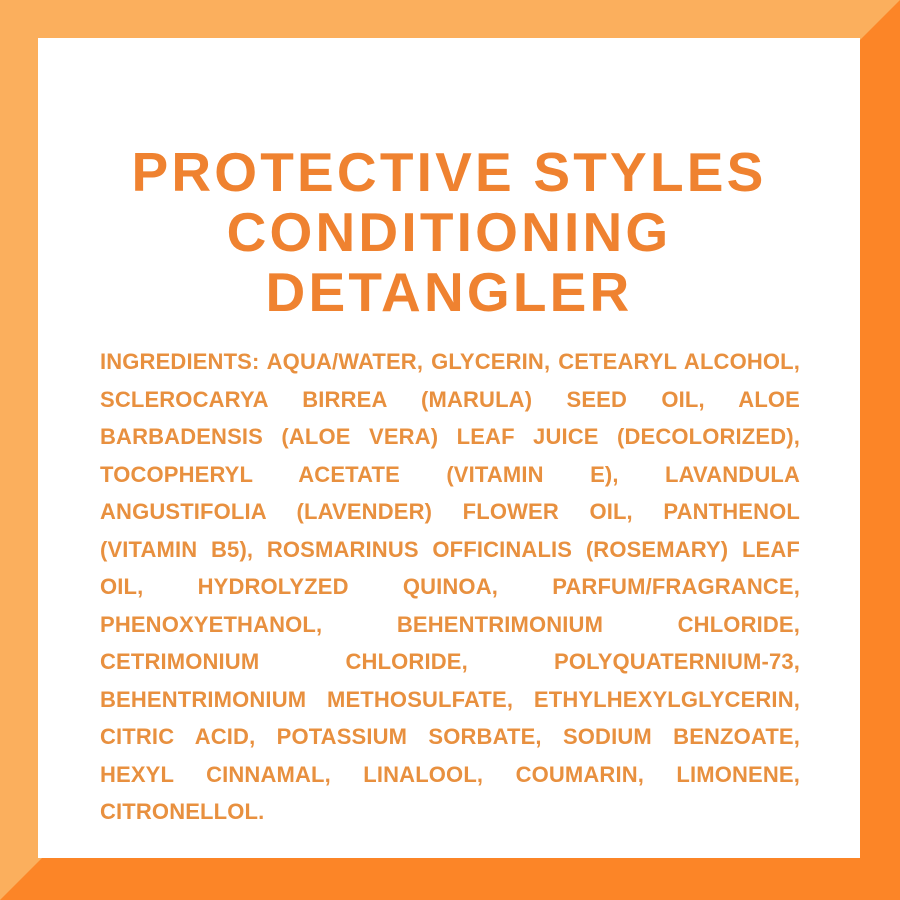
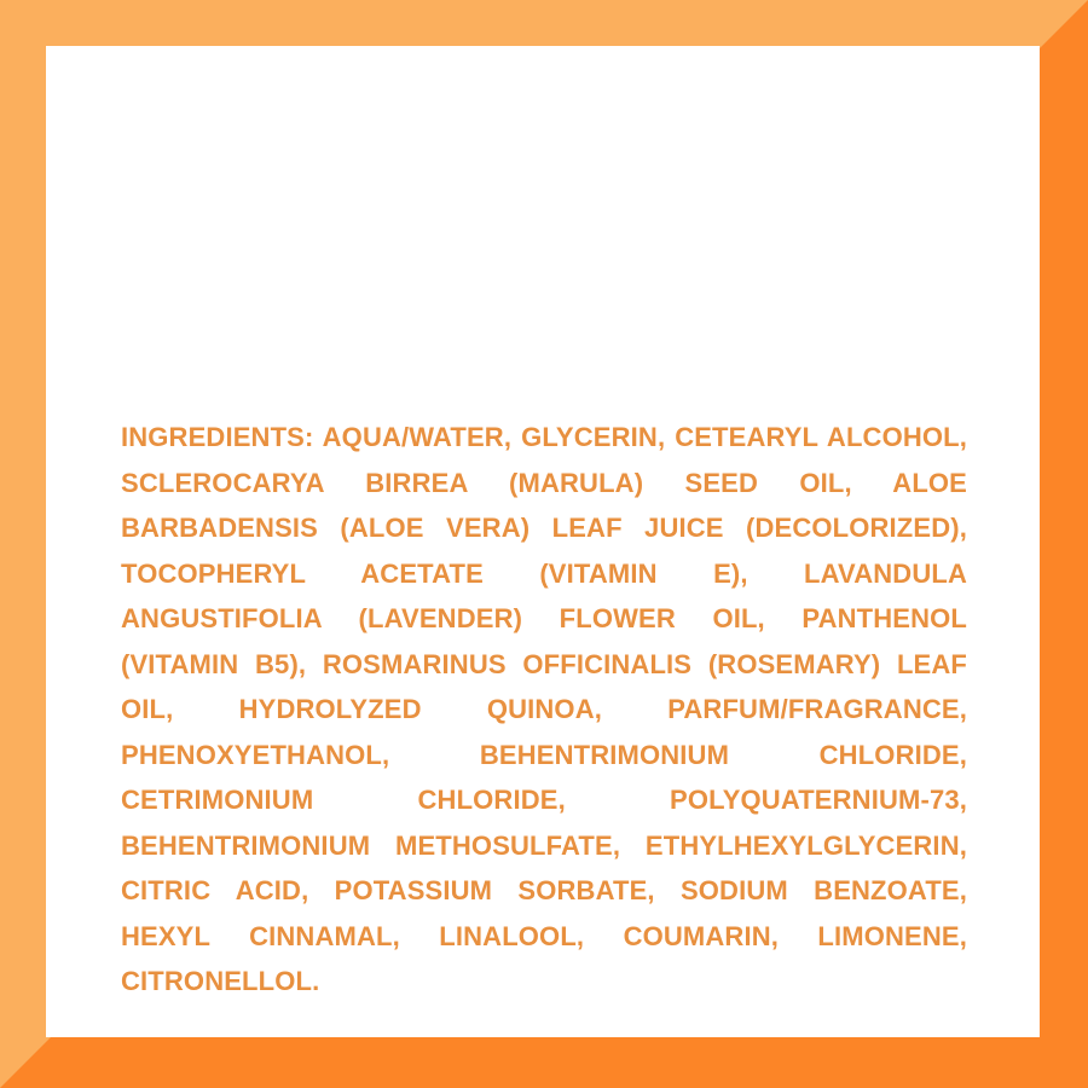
- PROTECTIVE STYLES
- CONDITIONING
- DETANGLER
  INGREDIENTS: AQUA/WATER, GLYCERIN, CETEARYL ALCOHOL, SCLEROCARYA BIRREA (MARULA) SEED OIL, ALOE BARBADENSIS (ALOE VERA) LEAF JUICE (DECOLORIZED), TOCOPHERYL ACETATE (VITAMIN E), LAVANDULA ANGUSTIFOLIA (LAVENDER) FLOWER OIL, PANTHENOL (VITAMIN B5), ROSMARINUS OFFICINALIS (ROSEMARY) LEAF OIL, HYDROLYZED QUINOA, PARFUM/FRAGRANCE, PHENOXYETHANOL, BEHENTRIMONIUM CHLORIDE, CETRIMONIUM CHLORIDE, POLYQUATERNIUM-73, BEHENTRIMONIUM METHOSULFATE, ETHYLHEXYLGLYCERIN, CITRIC ACID, POTASSIUM SORBATE, SODIUM BENZOATE, HEXYL CINNAMAL, LINALOOL, COUMARIN, LIMONENE, CITRONELLOL.
